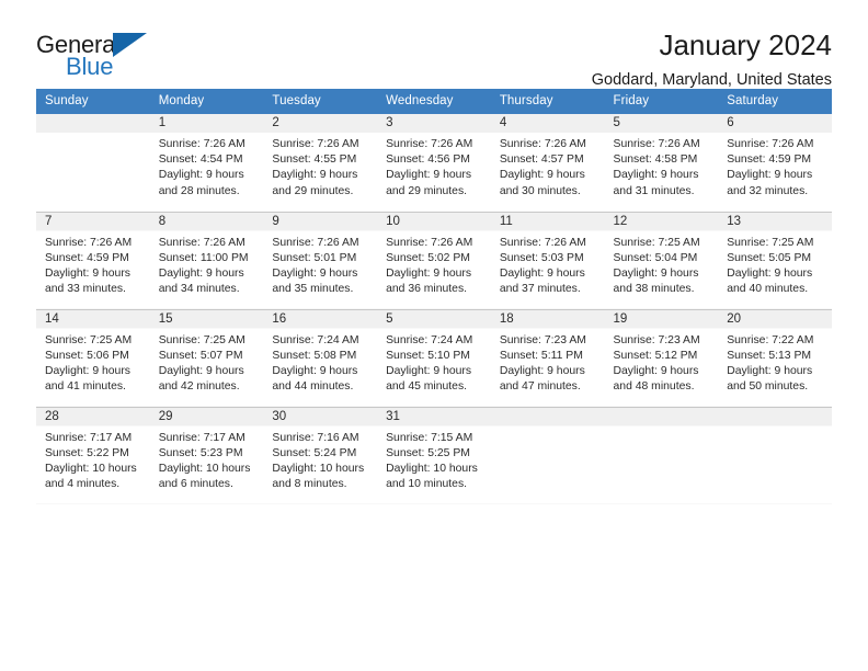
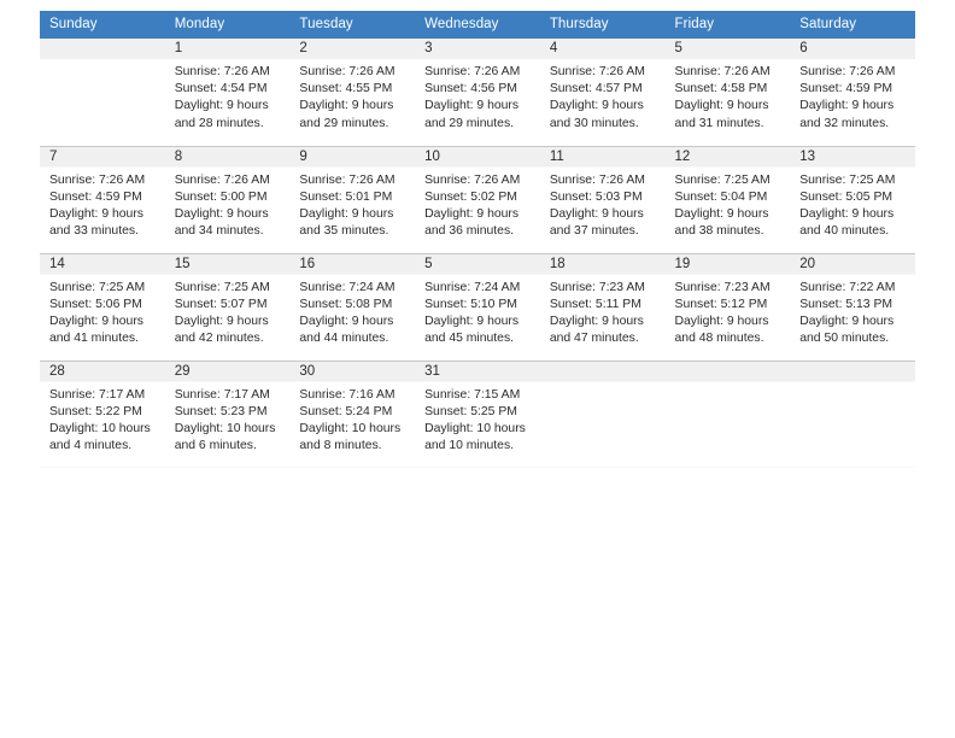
- General
- Blue
- January 2024
- Goddard, Maryland, United States
  Sunday	Monday	Tuesday	Wednesday	Thursday	Friday	Saturday
  	1Sunrise: 7:26 AMSunset: 4:54 PMDaylight: 9 hoursand 28 minutes.	2Sunrise: 7:26 AMSunset: 4:55 PMDaylight: 9 hoursand 29 minutes.	3Sunrise: 7:26 AMSunset: 4:56 PMDaylight: 9 hoursand 29 minutes.	4Sunrise: 7:26 AMSunset: 4:57 PMDaylight: 9 hoursand 30 minutes.	5Sunrise: 7:26 AMSunset: 4:58 PMDaylight: 9 hoursand 31 minutes.	6Sunrise: 7:26 AMSunset: 4:59 PMDaylight: 9 hoursand 32 minutes.
- 7Sunrise: 7:26 AMSunset: 4:59 PMDaylight: 9 hoursand 33 minutes.	8Sunrise: 7:26 AMSunset: 11:00 PMDaylight: 9 hoursand 34 minutes.	9Sunrise: 7:26 AMSunset: 5:01 PMDaylight: 9 hoursand 35 minutes.	10Sunrise: 7:26 AMSunset: 5:02 PMDaylight: 9 hoursand 36 minutes.	11Sunrise: 7:26 AMSunset: 5:03 PMDaylight: 9 hoursand 37 minutes.	12Sunrise: 7:25 AMSunset: 5:04 PMDaylight: 9 hoursand 38 minutes.	13Sunrise: 7:25 AMSunset: 5:05 PMDaylight: 9 hoursand 40 minutes.
+ 7Sunrise: 7:26 AMSunset: 4:59 PMDaylight: 9 hoursand 33 minutes.	8Sunrise: 7:26 AMSunset: 5:00 PMDaylight: 9 hoursand 34 minutes.	9Sunrise: 7:26 AMSunset: 5:01 PMDaylight: 9 hoursand 35 minutes.	10Sunrise: 7:26 AMSunset: 5:02 PMDaylight: 9 hoursand 36 minutes.	11Sunrise: 7:26 AMSunset: 5:03 PMDaylight: 9 hoursand 37 minutes.	12Sunrise: 7:25 AMSunset: 5:04 PMDaylight: 9 hoursand 38 minutes.	13Sunrise: 7:25 AMSunset: 5:05 PMDaylight: 9 hoursand 40 minutes.
  14Sunrise: 7:25 AMSunset: 5:06 PMDaylight: 9 hoursand 41 minutes.	15Sunrise: 7:25 AMSunset: 5:07 PMDaylight: 9 hoursand 42 minutes.	16Sunrise: 7:24 AMSunset: 5:08 PMDaylight: 9 hoursand 44 minutes.	5Sunrise: 7:24 AMSunset: 5:10 PMDaylight: 9 hoursand 45 minutes.	18Sunrise: 7:23 AMSunset: 5:11 PMDaylight: 9 hoursand 47 minutes.	19Sunrise: 7:23 AMSunset: 5:12 PMDaylight: 9 hoursand 48 minutes.	20Sunrise: 7:22 AMSunset: 5:13 PMDaylight: 9 hoursand 50 minutes.
  28Sunrise: 7:17 AMSunset: 5:22 PMDaylight: 10 hoursand 4 minutes.	29Sunrise: 7:17 AMSunset: 5:23 PMDaylight: 10 hoursand 6 minutes.	30Sunrise: 7:16 AMSunset: 5:24 PMDaylight: 10 hoursand 8 minutes.	31Sunrise: 7:15 AMSunset: 5:25 PMDaylight: 10 hoursand 10 minutes.
